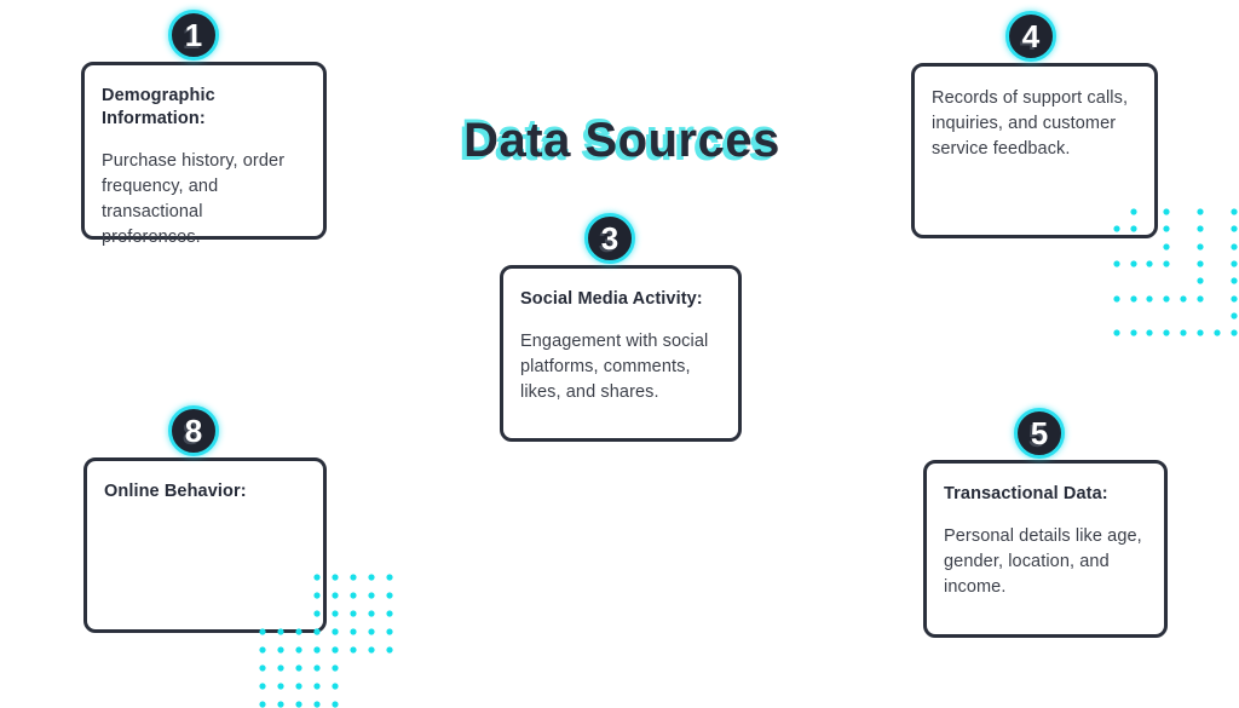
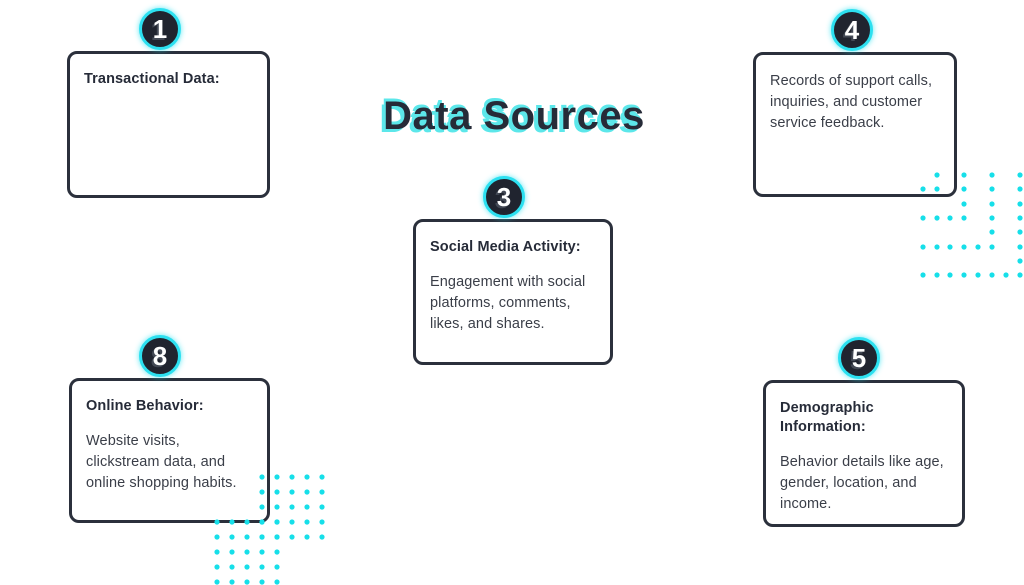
  Data Sources
  1
- Demographic Information:
+ Transactional Data:
- Purchase history, order frequency, and transactional preferences.
  8
  Online Behavior:
+ Website visits, clickstream data, and online shopping habits.
  3
  Social Media Activity:
  Engagement with social platforms, comments, likes, and shares.
  4
  Records of support calls, inquiries, and customer service feedback.
  5
- Transactional Data:
+ Demographic Information:
- Personal details like age, gender, location, and income.
+ Behavior details like age, gender, location, and income.
